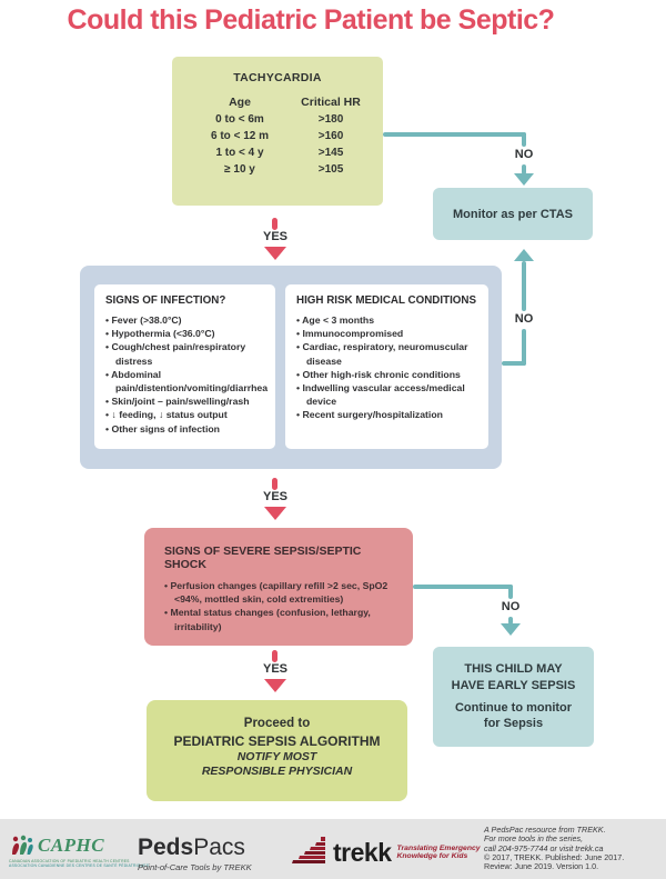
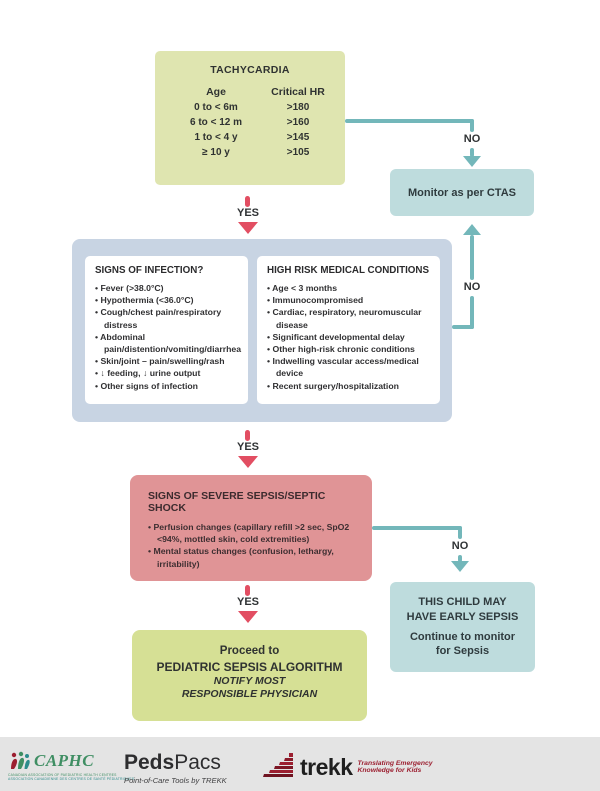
- Could this Pediatric Patient be Septic?
  TACHYCARDIA
  Age
  Critical HR
  0 to < 6m
  >180
  6 to < 12 m
  >160
  1 to < 4 y
  >145
  ≥ 10 y
  >105
  NO
  Monitor as per CTAS
  NO
  YES
  SIGNS OF INFECTION?
  Fever (>38.0°C)
  Hypothermia (<36.0°C)
  Cough/chest pain/respiratory distress
  Abdominal pain/distention/vomiting/diarrhea
  Skin/joint – pain/swelling/rash
- ↓ feeding, ↓ status output
+ ↓ feeding, ↓ urine output
  Other signs of infection
  HIGH RISK MEDICAL CONDITIONS
  Age < 3 months
  Immunocompromised
  Cardiac, respiratory, neuromuscular disease
+ Significant developmental delay
  Other high-risk chronic conditions
  Indwelling vascular access/medical device
  Recent surgery/hospitalization
  YES
  SIGNS OF SEVERE SEPSIS/SEPTIC SHOCK
  Perfusion changes (capillary refill >2 sec, SpO2 <94%, mottled skin, cold extremities)
  Mental status changes (confusion, lethargy, irritability)
  NO
  THIS CHILD MAY
  HAVE EARLY SEPSIS
  Continue to monitor
  for Sepsis
  YES
  Proceed to
  PEDIATRIC SEPSIS ALGORITHM
  NOTIFY MOST
  RESPONSIBLE PHYSICIAN
  CAPHC
  PedsPacs
  Point-of-Care Tools by TREKK
  trekk
- A PedsPac resource from TREKK.
- For more tools in the series,
- call 204-975-7744 or visit trekk.ca
- © 2017, TREKK. Published: June 2017.
- Review: June 2019. Version 1.0.
